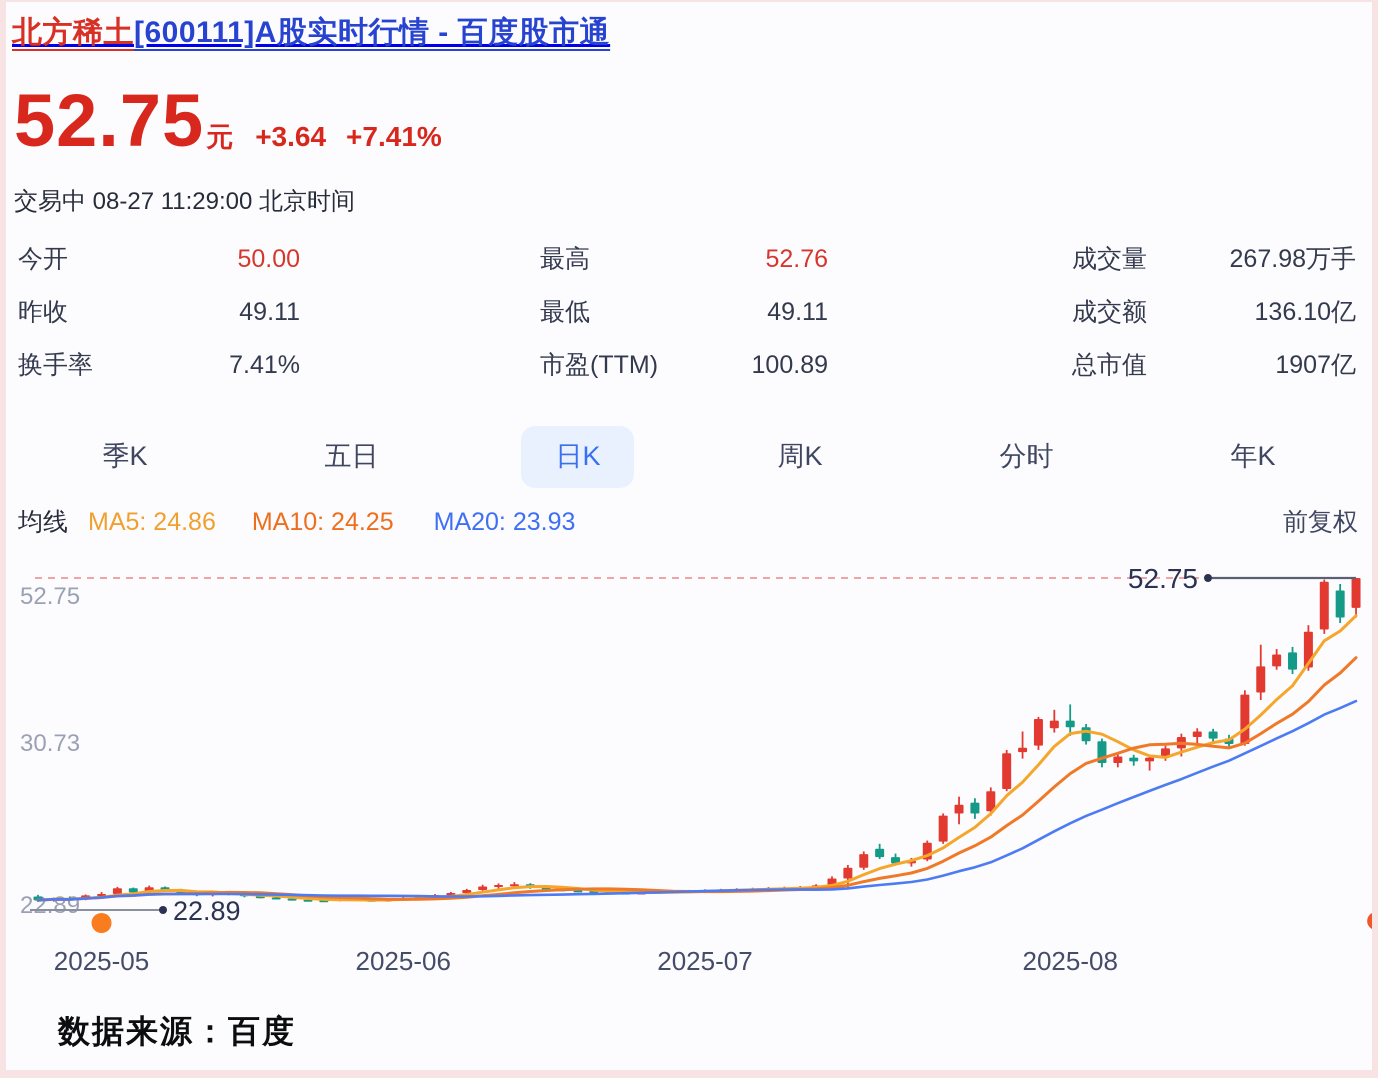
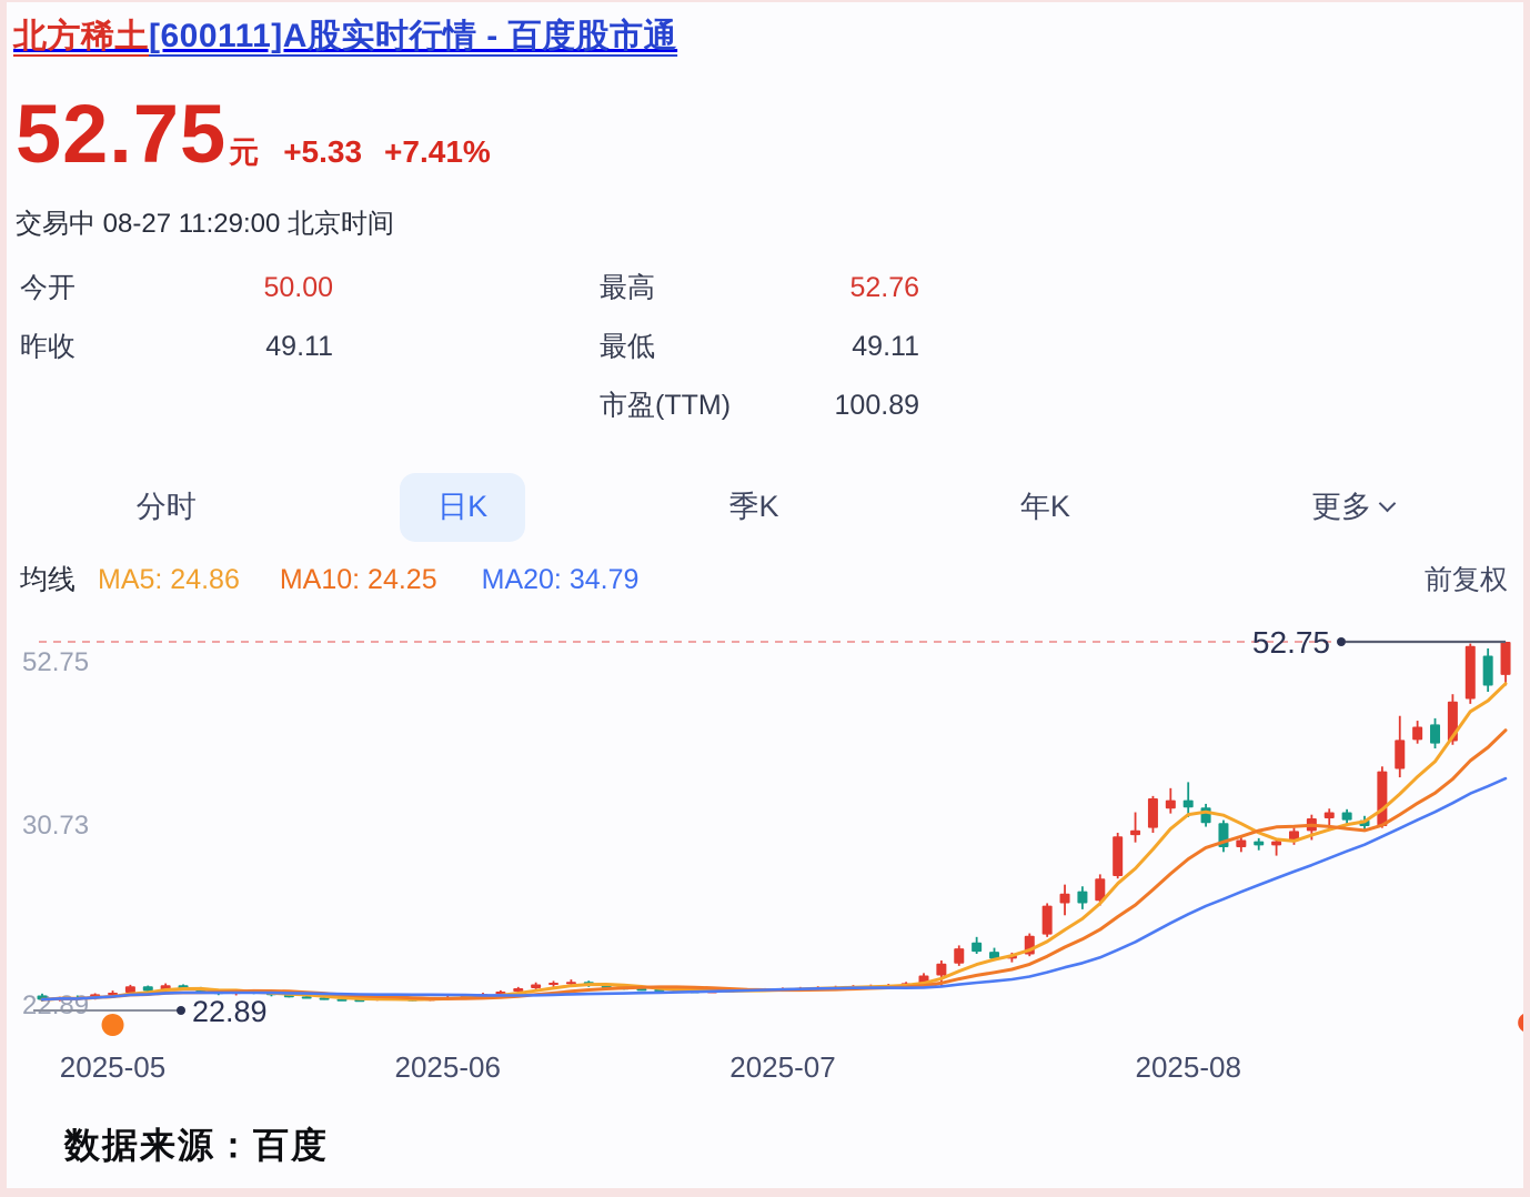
  北方稀土[600111]A股实时行情 - 百度股市通
  52.75
  元
- +3.64
+ +5.33
  +7.41%
  交易中 08-27 11:29:00 北京时间
  今开
  50.00
  昨收
  49.11
- 换手率
- 7.41%
  最高
  52.76
  最低
  49.11
  市盈(TTM)
  100.89
- 成交量
- 267.98万手
- 成交额
- 136.10亿
- 总市值
- 1907亿
- 季K
+ 分时
- 五日
  日K
- 周K
- 分时
+ 季K
  年K
+ 更多
  均线
  MA5: 24.86
  MA10: 24.25
- MA20: 23.93
+ MA20: 34.79
  前复权
  52.75
  30.73
  22.89
  22.89
  52.75
  2025-05
  2025-06
  2025-07
  2025-08
  数据来源：百度
